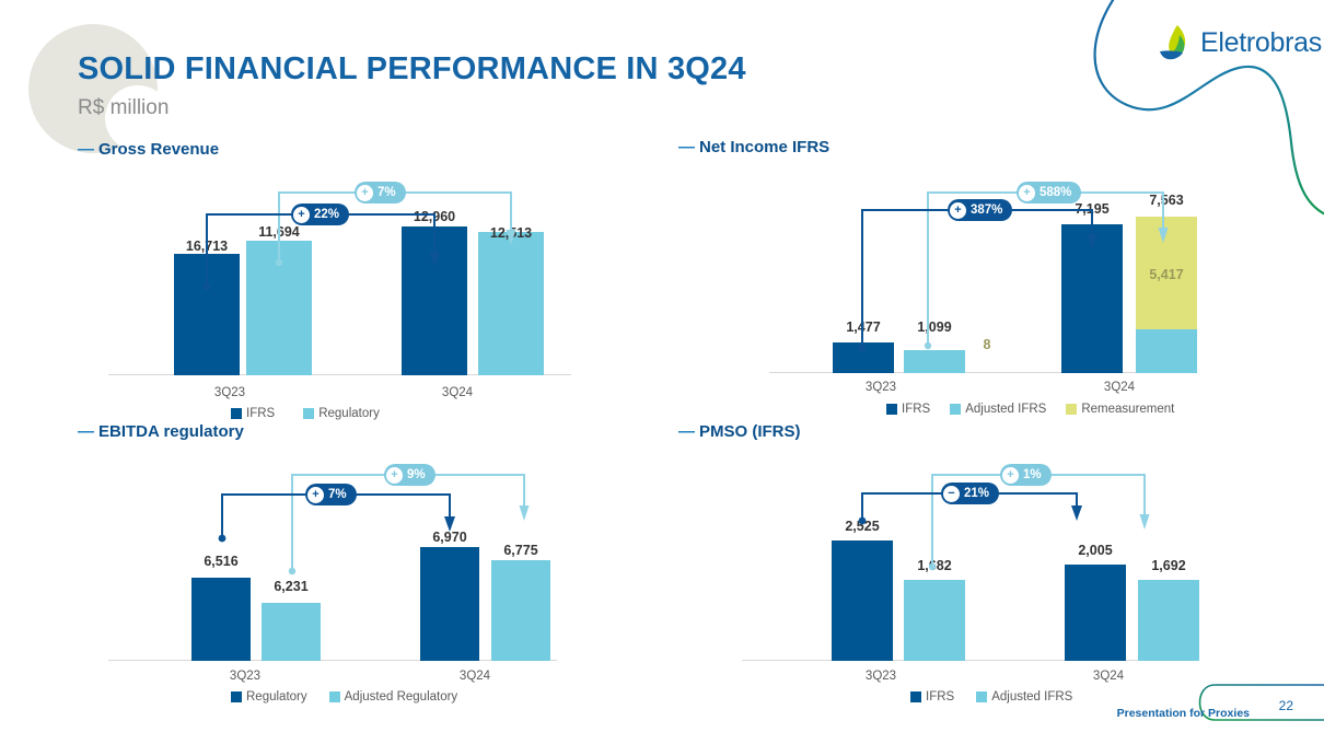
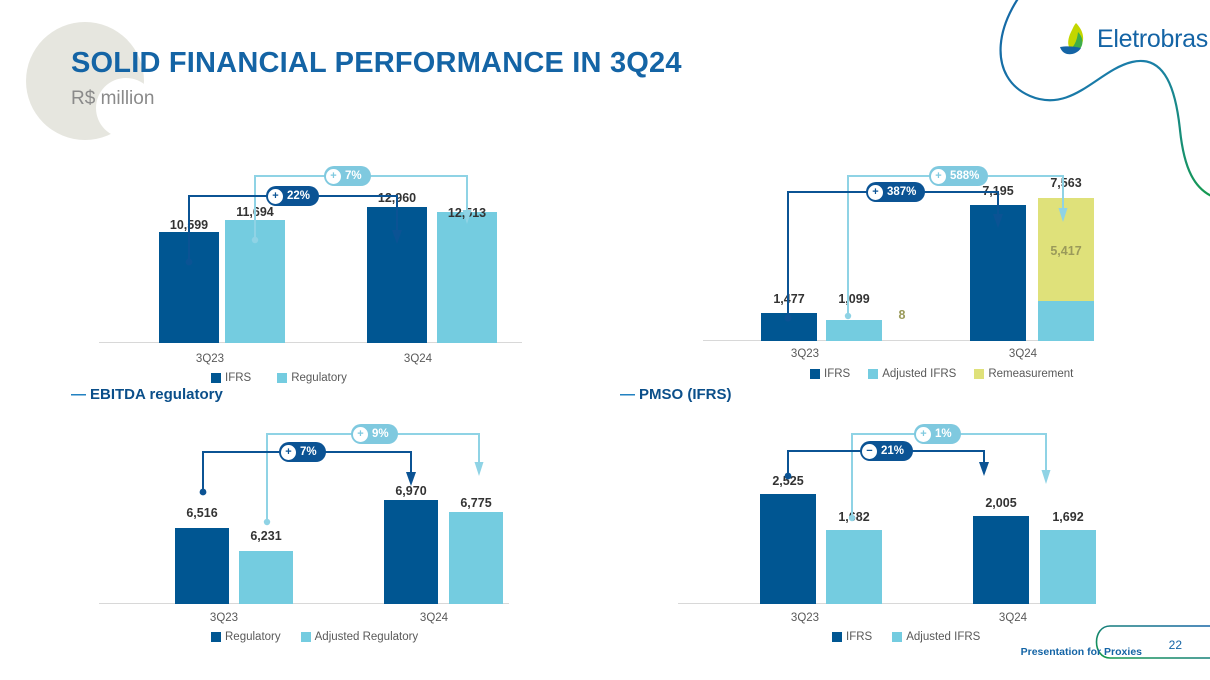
  Eletrobras
  SOLID FINANCIAL PERFORMANCE IN 3Q24
  R$ million
- — Gross Revenue
  +
  7%
  +
  22%
- 16,713
+ 10,599
  11,694
  12,960
  3Q23
  3Q24
  IFRS
  Regulatory
- — Net Income IFRS
  +
  588%
  +
  387%
  1,77
  1099
  8
  7,563
  5,417
  3Q23
  3Q24
  IFRS
  Adjusted IFRS
  Remeasurement
  — EBITDA regulatory
  +
  9%
  +
  7%
  6,516
  6,231
  6,970
  6,775
  3Q23
  3Q24
  Regulatory
  Adjusted Regulatory
  — PMSO (IFRS)
  +
  1%
  −
  21%
  2,525
  1,82
  2,005
  1,692
  3Q23
  3Q24
  IFRS
  Adjusted IFRS
  Presentation for Proxies
  22
